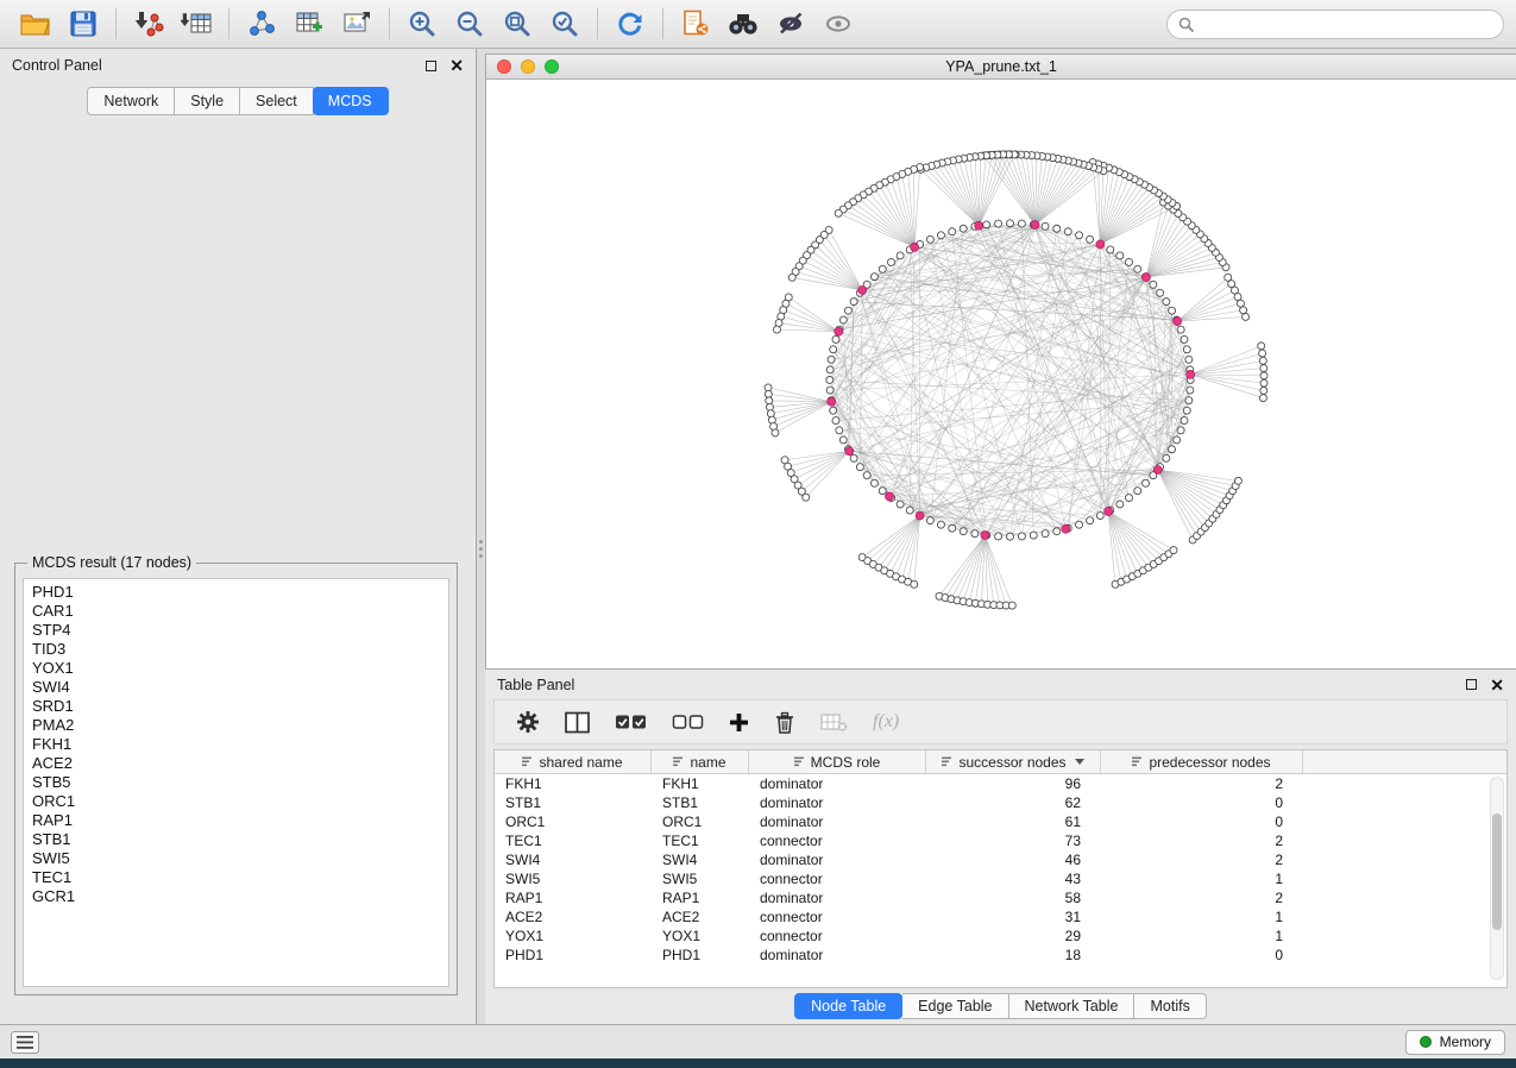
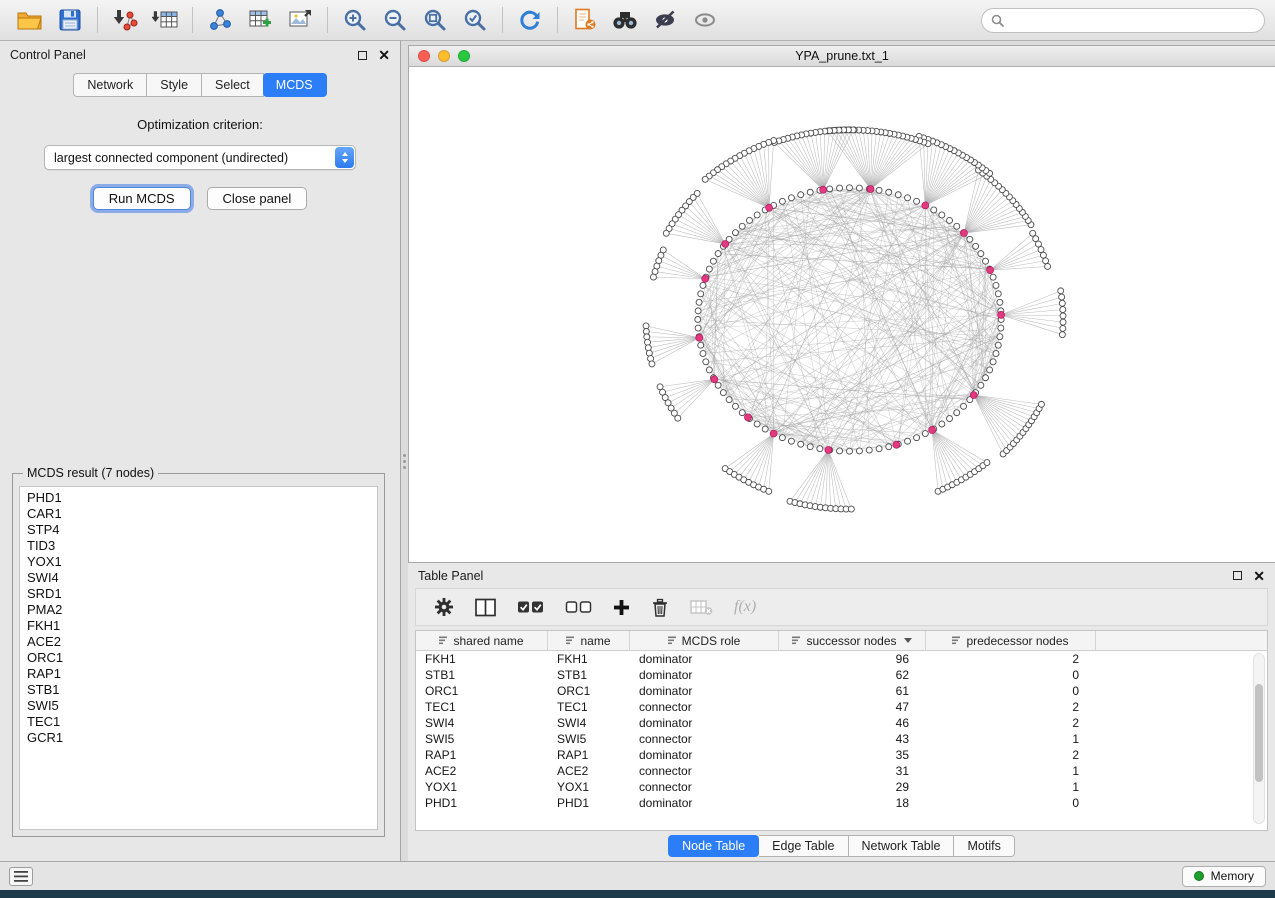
  Control Panel
  ✕
  Network
  Style
  Select
  MCDS
+ Optimization criterion:
+ largest connected component (undirected)
+ Run MCDS
+ Close panel
- MCDS result (17 nodes)
+ MCDS result (7 nodes)
  PHD1
  CAR1
  STP4
  TID3
  YOX1
  SWI4
  SRD1
  PMA2
  FKH1
  ACE2
- STB5
  ORC1
  RAP1
  STB1
  SWI5
  TEC1
  GCR1
  YPA_prune.txt_1
  Table Panel
  ✕
  f(x)
  shared name
  name
  MCDS role
  successor nodes
  predecessor nodes
  FKH1
  FKH1
  dominator
  96
  2
  STB1
  STB1
  dominator
  62
  0
  ORC1
  ORC1
  dominator
  61
  0
  TEC1
  TEC1
  connector
- 73
+ 47
  2
  SWI4
  SWI4
  dominator
  46
  2
  SWI5
  SWI5
  connector
  43
  1
  RAP1
  RAP1
  dominator
- 58
+ 35
  2
  ACE2
  ACE2
  connector
  31
  1
  YOX1
  YOX1
  connector
  29
  1
  PHD1
  PHD1
  dominator
  18
  0
  Node Table
  Edge Table
  Network Table
  Motifs
  Memory
